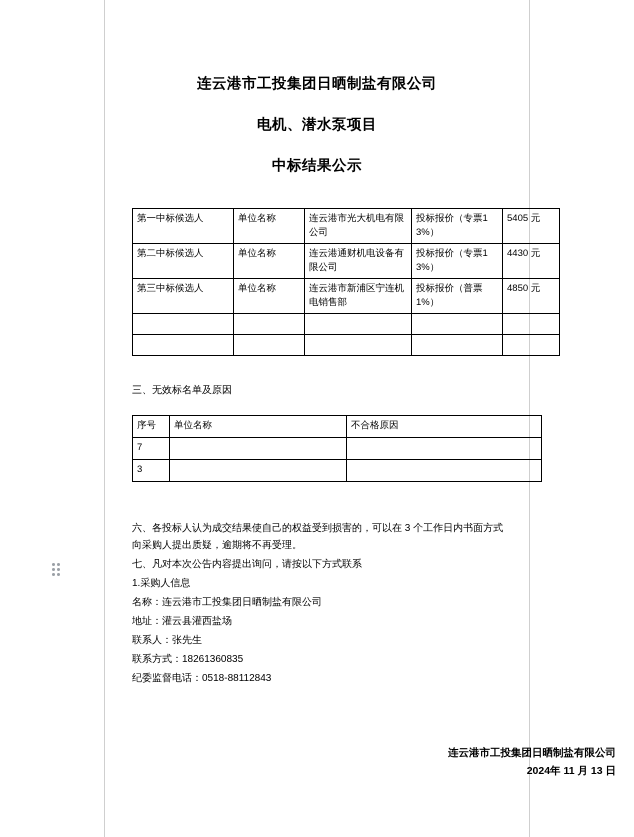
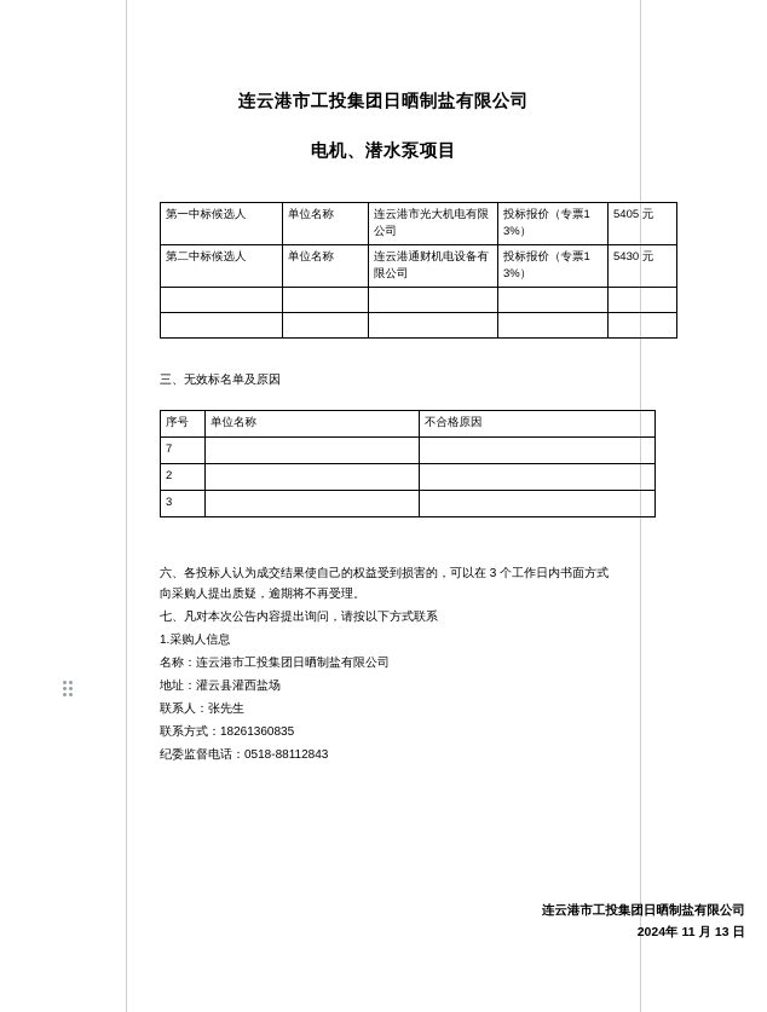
  连云港市工投集团日晒制盐有限公司
  电机、潜水泵项目
- 中标结果公示
  第一中标候选人	单位名称	连云港市光大机电有限公司	投标报价（专票13%）	5405 元
- 第二中标候选人	单位名称	连云港通财机电设备有限公司	投标报价（专票13%）	4430 元
+ 第二中标候选人	单位名称	连云港通财机电设备有限公司	投标报价（专票13%）	5430 元
- 第三中标候选人	单位名称	连云港市新浦区宁连机电销售部	投标报价（普票1%）	4850 元
  三、无效标名单及原因
  序号	单位名称	不合格原因
  7
+ 2
  3
  六、各投标人认为成交结果使自己的权益受到损害的，可以在 3 个工作日内书面方式向采购人提出质疑，逾期将不再受理。
  七、凡对本次公告内容提出询问，请按以下方式联系
  1.采购人信息
  名称：连云港市工投集团日晒制盐有限公司
  地址：灌云县灌西盐场
  联系人：张先生
  联系方式：18261360835
  纪委监督电话：0518-88112843
  连云港市工投集团日晒制盐有限公司
  2024年 11 月 13 日
